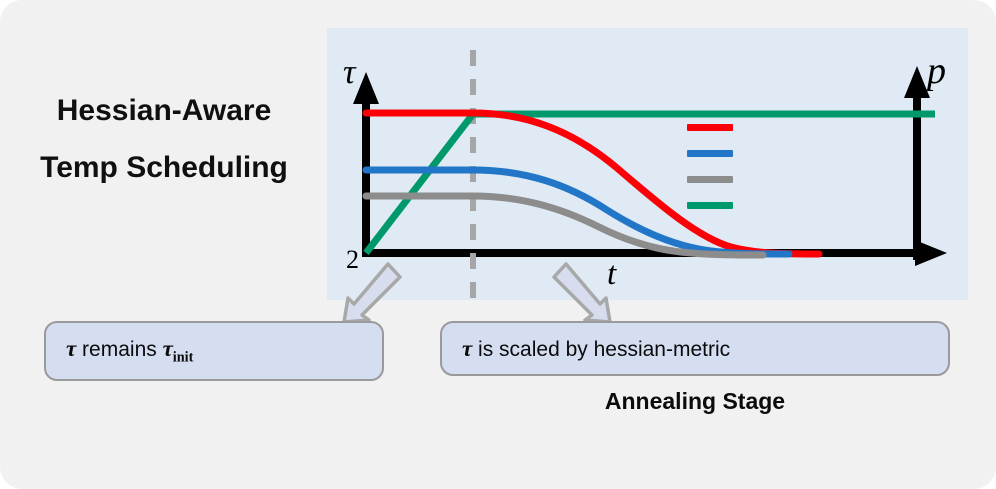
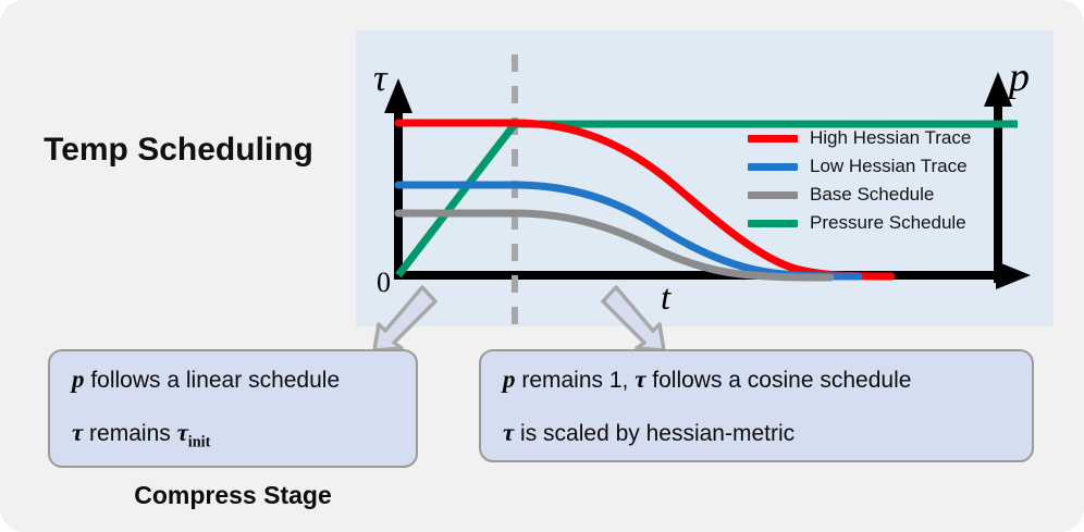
- Hessian-Aware
  Temp Scheduling
  τ
  t
  p
- 2
+ 0
+ High Hessian Trace
+ Low Hessian Trace
+ Base Schedule
+ Pressure Schedule
+ p follows a linear schedule
  τ remains τinit
+ Compress Stage
+ p remains 1, τ follows a cosine schedule
  τ is scaled by hessian-metric
- Annealing Stage
